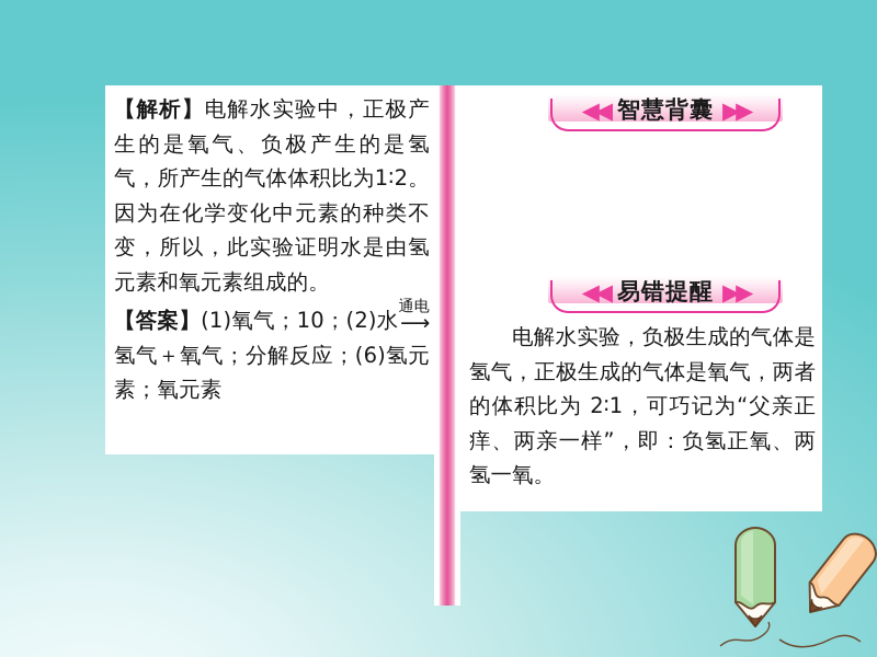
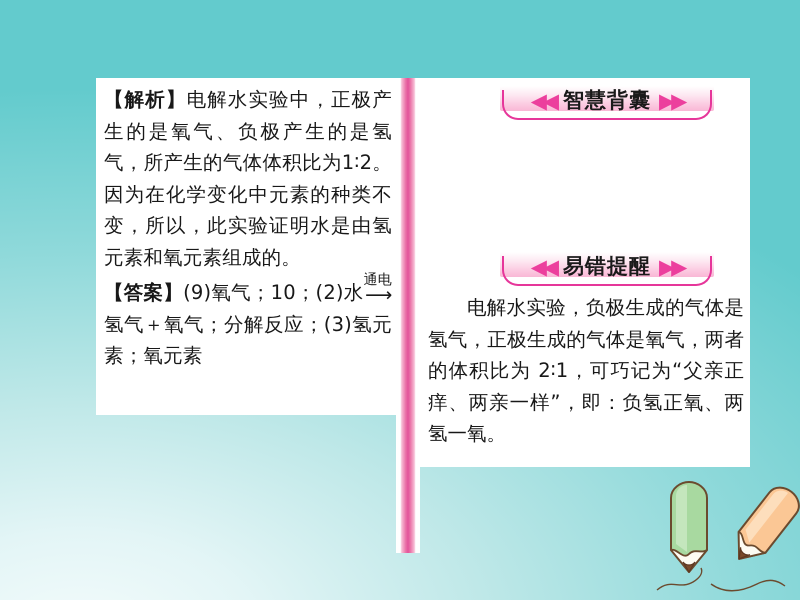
  【解析】电解水实验中，正极产生的是氧气、负极产生的是氢气，所产生的气体体积比为1∶2。因为在化学变化中元素的种类不变，所以，此实验证明水是由氢元素和氧元素组成的。
- 【答案】(1)氧气；10；(2)水
+ 【答案】(9)氧气；10；(2)水
  通电
  ⟶
- 氢气＋氧气；分解反应；(6)氢元素；氧元素
+ 氢气＋氧气；分解反应；(3)氢元素；氧元素
  ◀◀
  智慧背囊
  ▶▶
  ◀◀
  易错提醒
  ▶▶
  电解水实验，负极生成的气体是氢气，正极生成的气体是氧气，两者的体积比为 2∶1，可巧记为“父亲正痒、两亲一样”，即：负氢正氧、两氢一氧。
